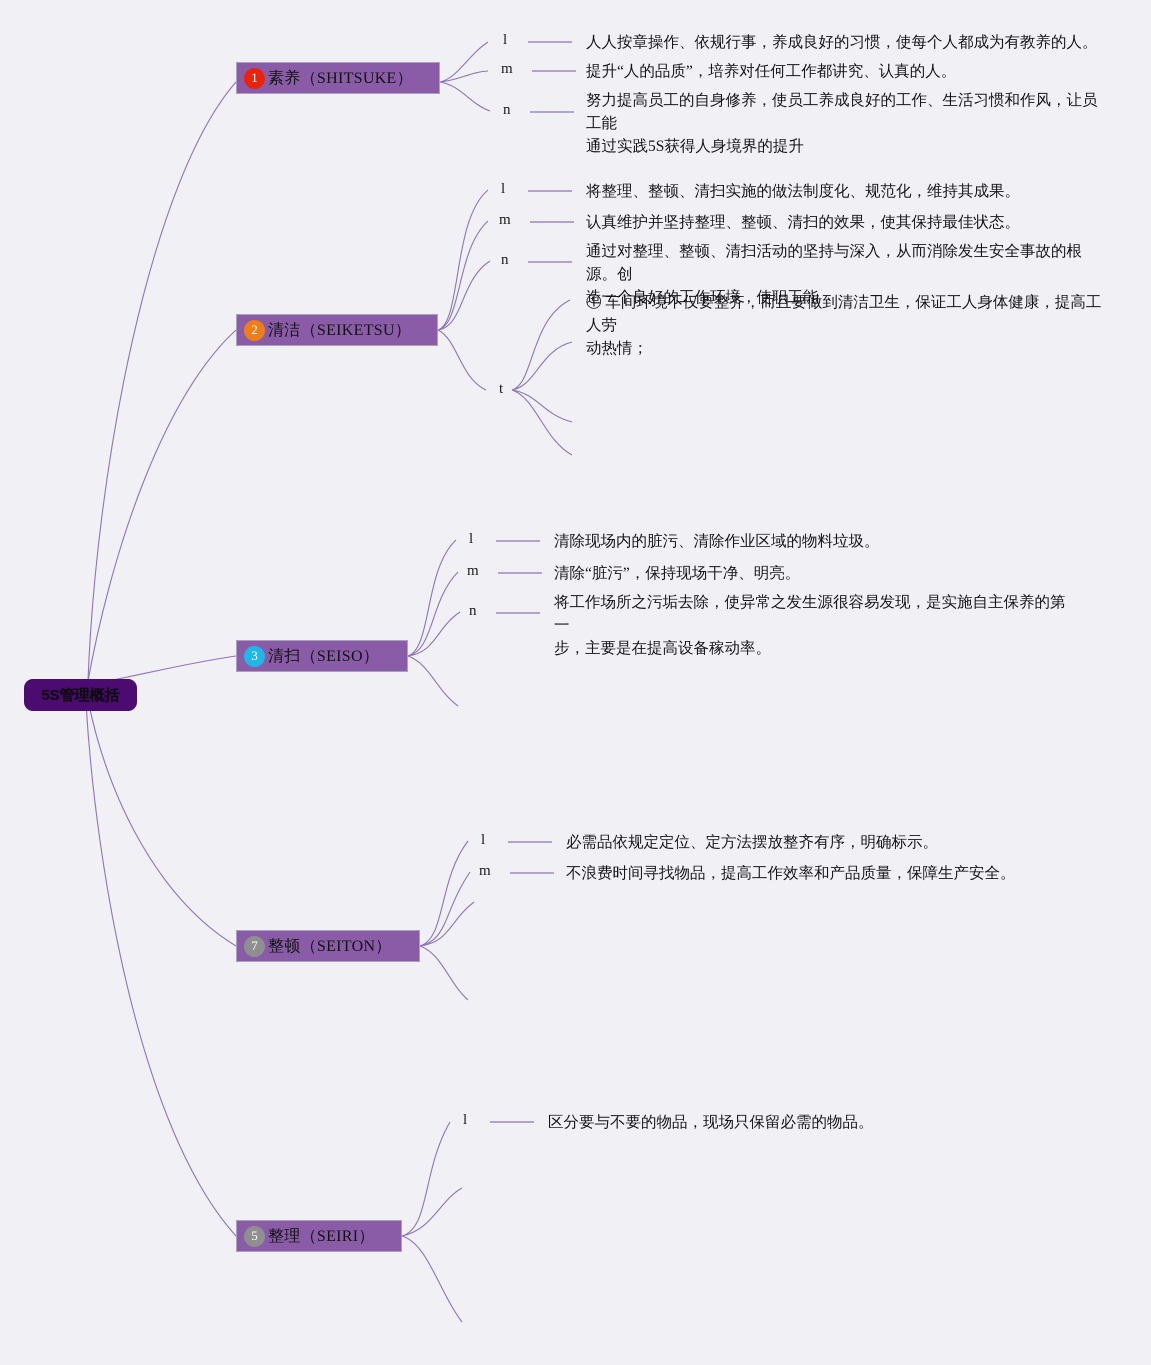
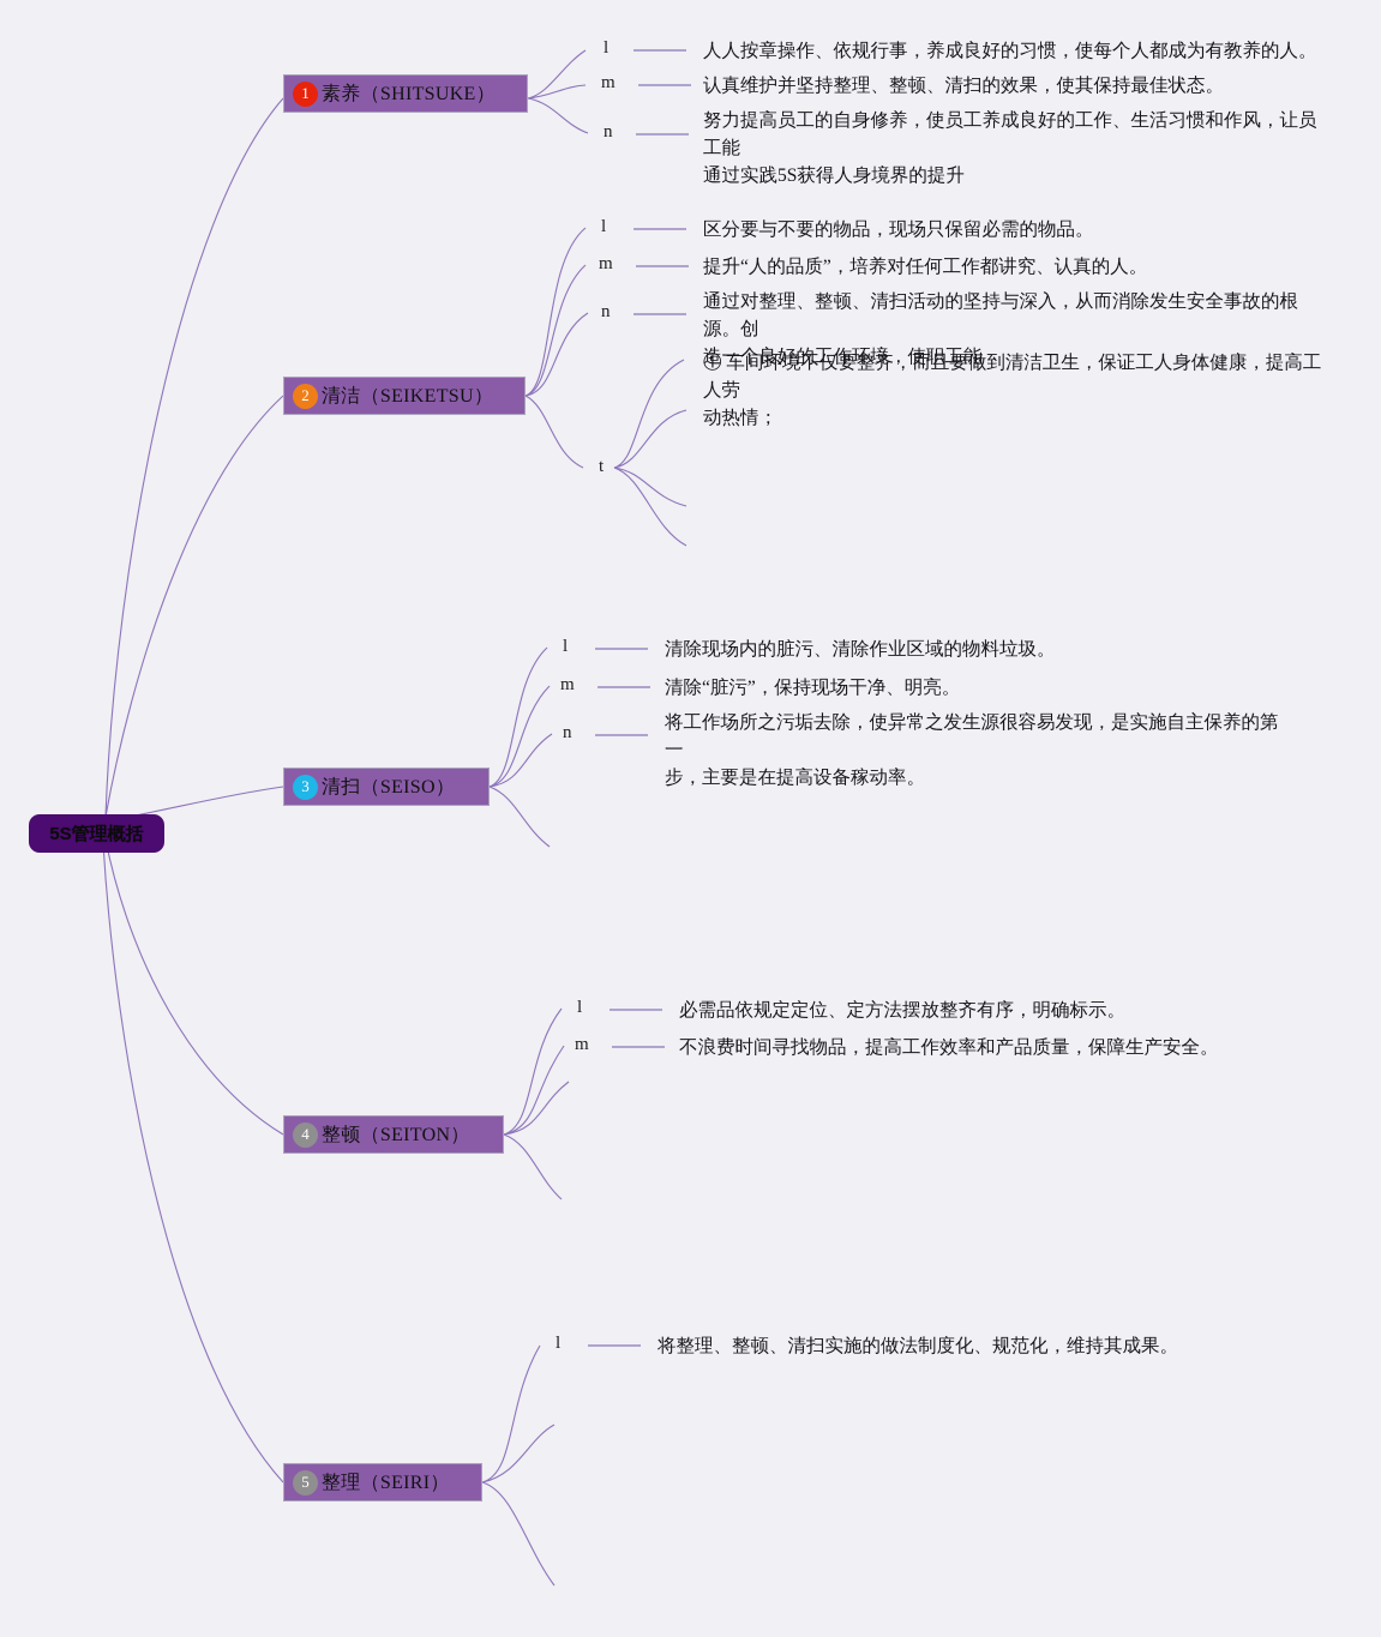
  5S管理概括
  1
  素养（SHITSUKE）
  l
  人人按章操作、依规行事，养成良好的习惯，使每个人都成为有教养的人。
  m
- 提升“人的品质”，培养对任何工作都讲究、认真的人。
+ 认真维护并坚持整理、整顿、清扫的效果，使其保持最佳状态。
  n
  努力提高员工的自身修养，使员工养成良好的工作、生活习惯和作风，让员工能
  通过实践5S获得人身境界的提升
  2
  清洁（SEIKETSU）
  l
- 将整理、整顿、清扫实施的做法制度化、规范化，维持其成果。
+ 区分要与不要的物品，现场只保留必需的物品。
  m
- 认真维护并坚持整理、整顿、清扫的效果，使其保持最佳状态。
+ 提升“人的品质”，培养对任何工作都讲究、认真的人。
  n
  通过对整理、整顿、清扫活动的坚持与深入，从而消除发生安全事故的根源。创
  造一个良好的工作环境，使职工能
  t
  ① 车间环境不仅要整齐，而且要做到清洁卫生，保证工人身体健康，提高工人劳
  动热情；
  3
  清扫（SEISO）
  l
  清除现场内的脏污、清除作业区域的物料垃圾。
  m
  清除“脏污”，保持现场干净、明亮。
  n
  将工作场所之污垢去除，使异常之发生源很容易发现，是实施自主保养的第一
  步，主要是在提高设备稼动率。
- 7
+ 4
  整顿（SEITON）
  l
  必需品依规定定位、定方法摆放整齐有序，明确标示。
  m
  不浪费时间寻找物品，提高工作效率和产品质量，保障生产安全。
  5
  整理（SEIRI）
  l
- 区分要与不要的物品，现场只保留必需的物品。
+ 将整理、整顿、清扫实施的做法制度化、规范化，维持其成果。
